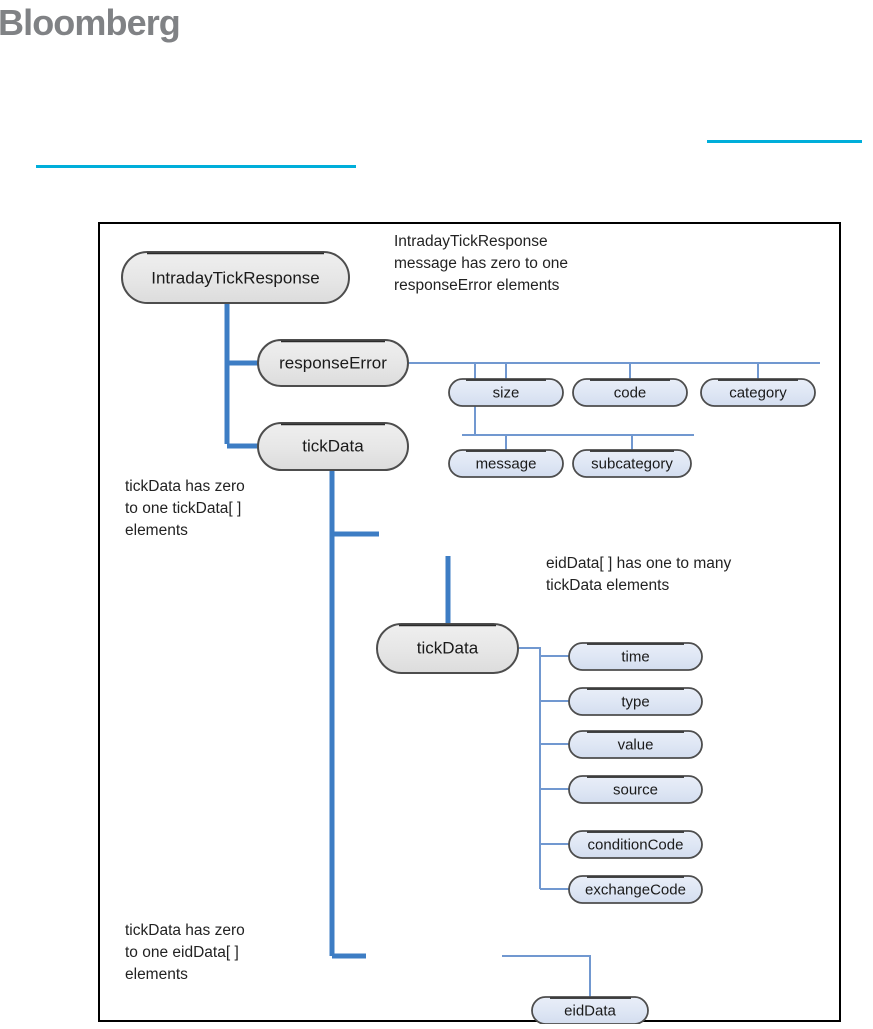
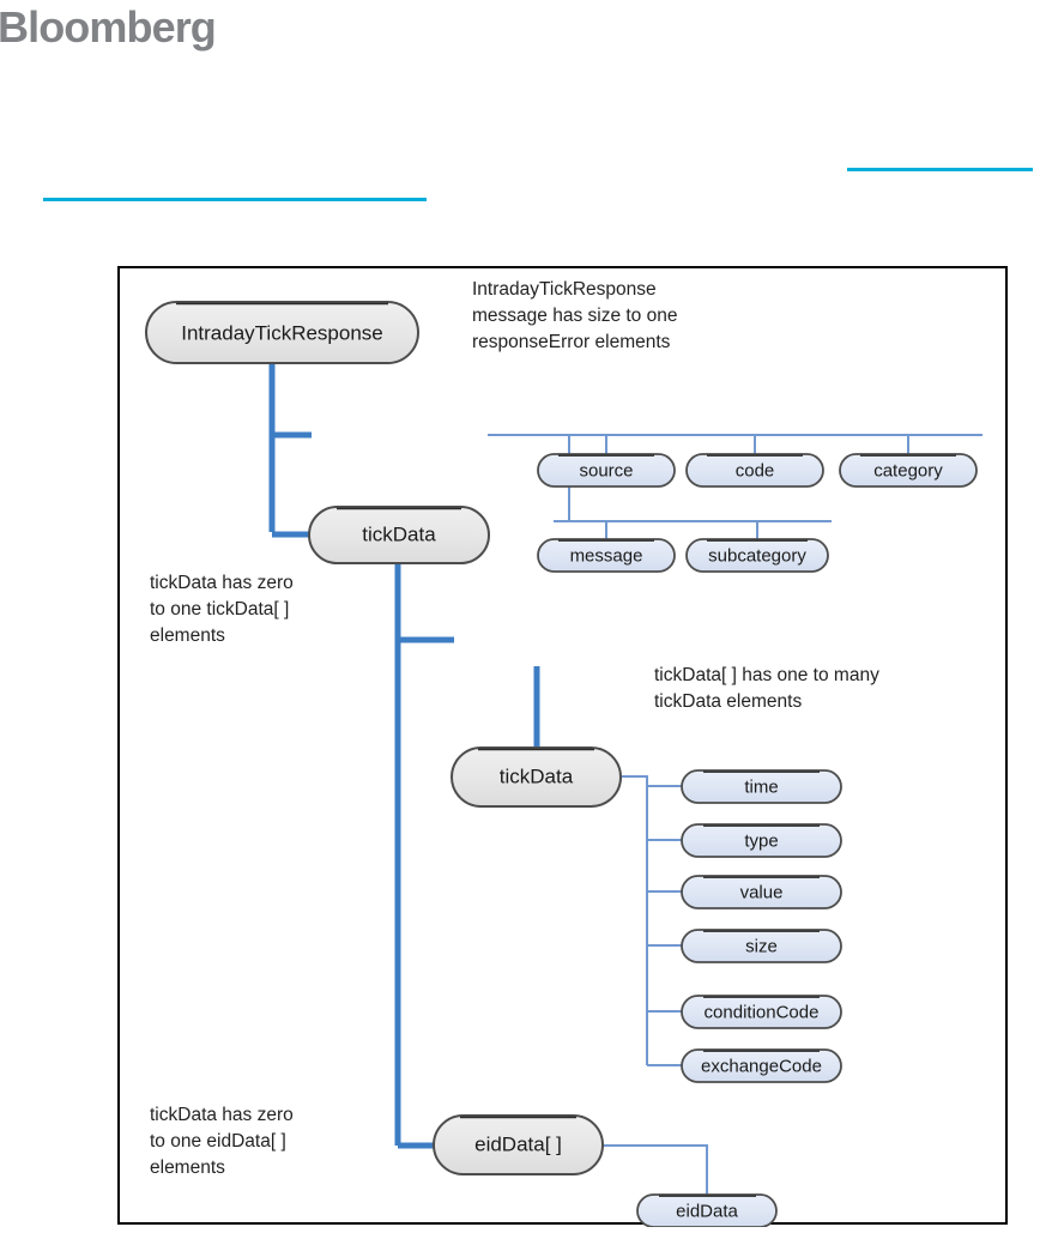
  Bloomberg
  IntradayTickResponse
- responseError
  tickData
- size
+ source
  code
  category
  message
  subcategory
  tickData
  time
  type
  value
- source
+ size
  conditionCode
  exchangeCode
+ eidData[ ]
  eidData
  IntradayTickResponse
- message has zero to one
+ message has size to one
  responseError elements
  tickData has zero
  to one tickData[ ]
  elements
- eidData[ ] has one to many
+ tickData[ ] has one to many
  tickData elements
  tickData has zero
  to one eidData[ ]
  elements
